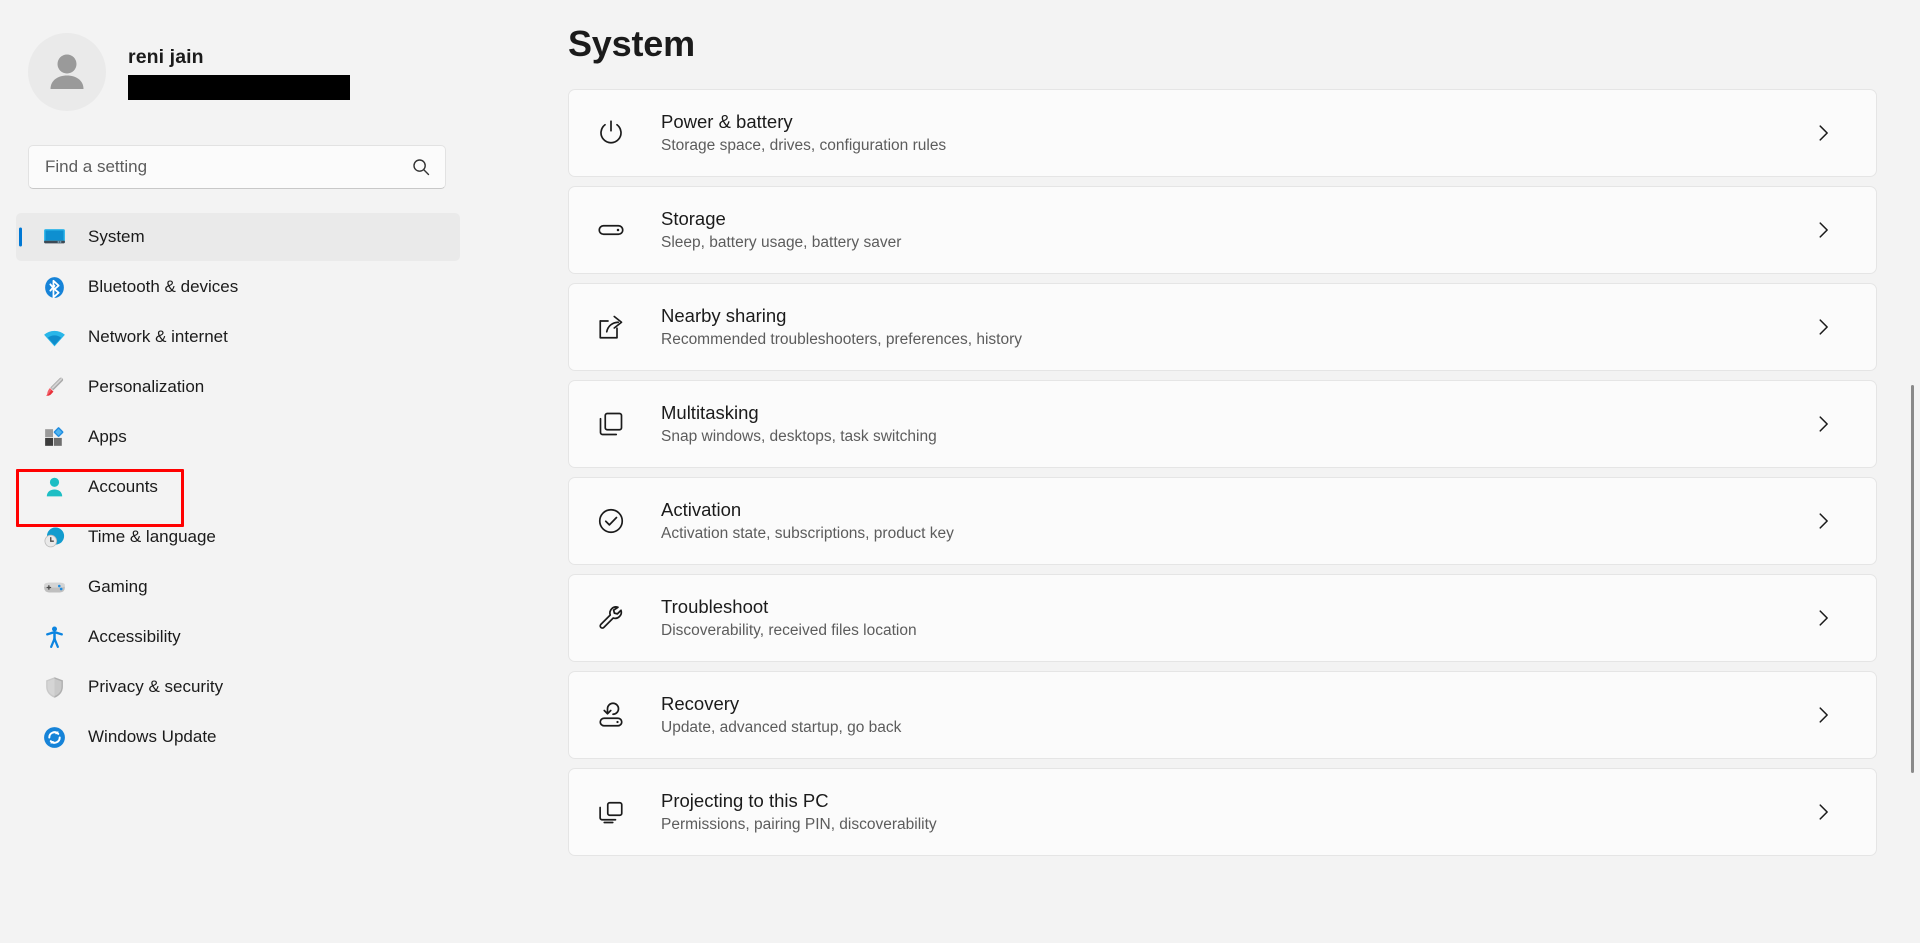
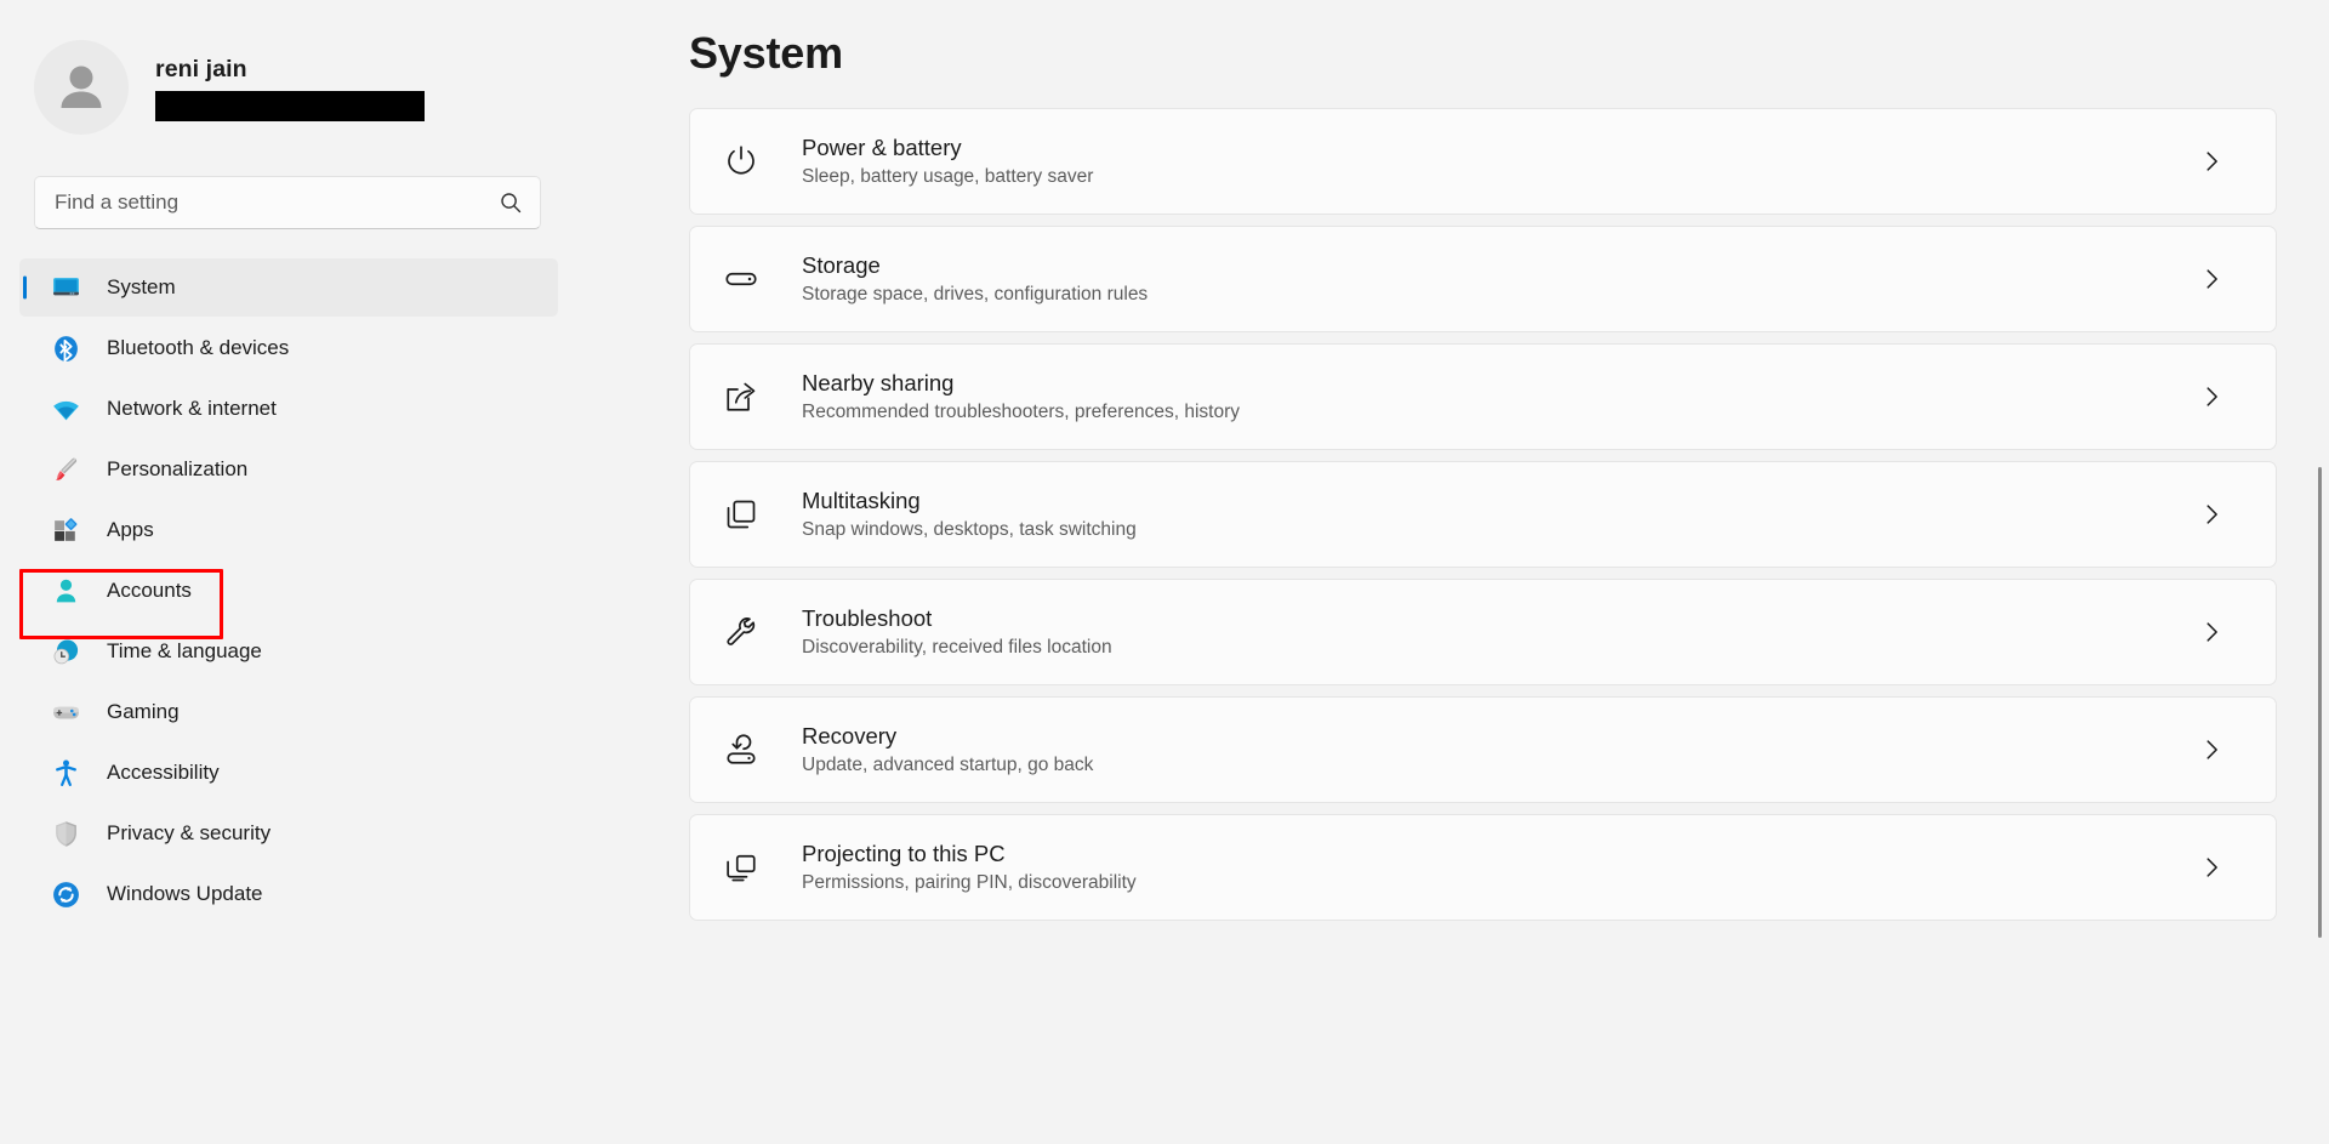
  reni jain
  Find a setting
  System
  Bluetooth & devices
  Network & internet
  Personalization
  Apps
  Accounts
  Time & language
  Gaming
  Accessibility
  Privacy & security
  Windows Update
  System
  Power & battery
- Storage space, drives, configuration rules
+ Sleep, battery usage, battery saver
  Storage
- Sleep, battery usage, battery saver
+ Storage space, drives, configuration rules
  Nearby sharing
  Recommended troubleshooters, preferences, history
  Multitasking
  Snap windows, desktops, task switching
- Activation
- Activation state, subscriptions, product key
  Troubleshoot
  Discoverability, received files location
  Recovery
  Update, advanced startup, go back
  Projecting to this PC
  Permissions, pairing PIN, discoverability
